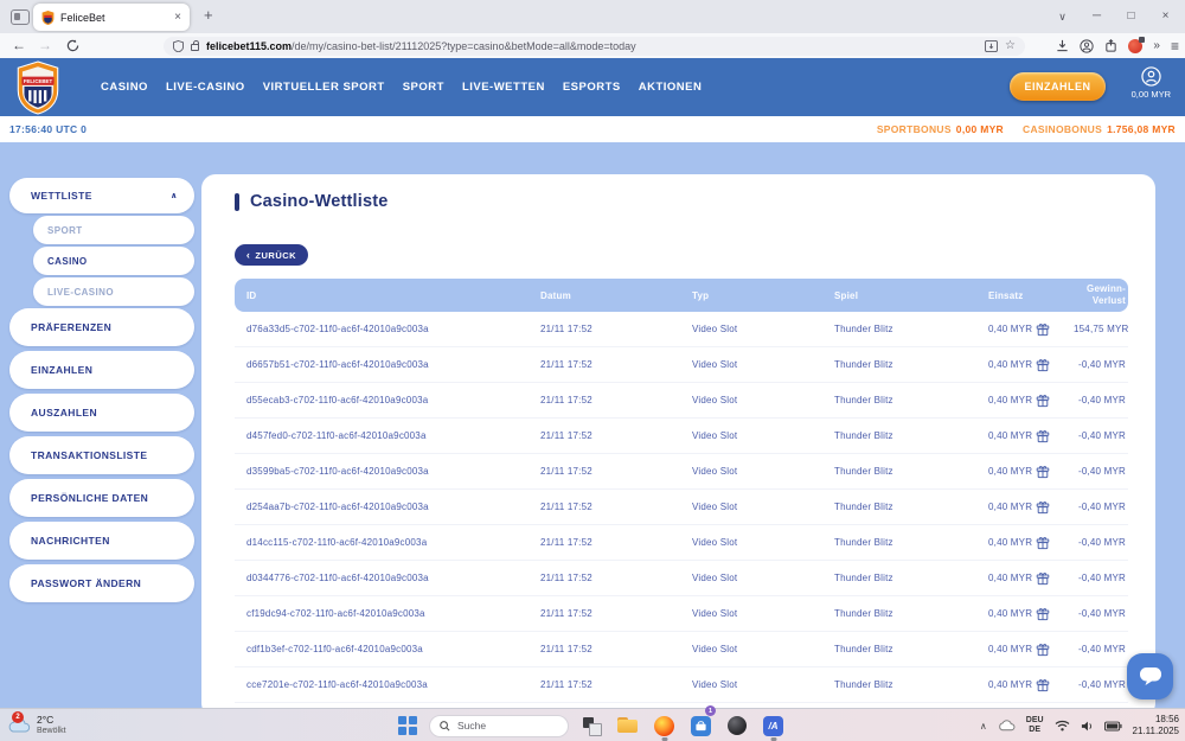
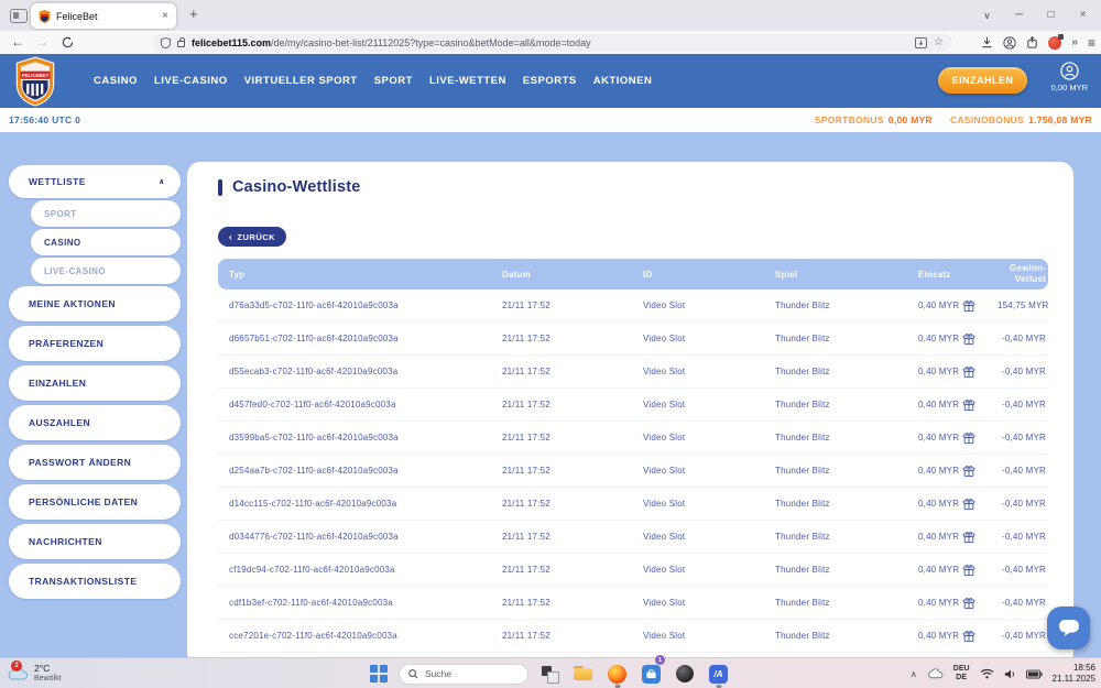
  FeliceBet
  ×
  +
  ∨
  ─
  □
  ×
  ←
  →
  felicebet115.com/de/my/casino-bet-list/21112025?type=casino&betMode=all&mode=today
  ☆
  »
  ≡
  CASINO
  LIVE-CASINO
  VIRTUELLER SPORT
  SPORT
  LIVE-WETTEN
  ESPORTS
  AKTIONEN
  EINZAHLEN
  0,00 MYR
  17:56:40 UTC 0
  SPORTBONUS
  0,00 MYR
  CASINOBONUS
  1.756,08 MYR
  WETTLISTE
  SPORT
  CASINO
  LIVE-CASINO
+ MEINE AKTIONEN
  PRÄFERENZEN
  EINZAHLEN
  AUSZAHLEN
- TRANSAKTIONSLISTE
+ PASSWORT ÄNDERN
  PERSÖNLICHE DATEN
  NACHRICHTEN
- PASSWORT ÄNDERN
+ TRANSAKTIONSLISTE
  Casino-Wettliste
  ‹
  ZURÜCK
- ID
+ Typ
  Datum
- Typ
+ ID
  Spiel
  Einsatz
  Gewinn-Verlust
  d76a33d5-c702-11f0-ac6f-42010a9c003a
  21/11 17:52
  Video Slot
  Thunder Blitz
  0,40 MYR
  154,75 MYR
  d6657b51-c702-11f0-ac6f-42010a9c003a
  21/11 17:52
  Video Slot
  Thunder Blitz
  0,40 MYR
  -0,40 MYR
  d55ecab3-c702-11f0-ac6f-42010a9c003a
  21/11 17:52
  Video Slot
  Thunder Blitz
  0,40 MYR
  -0,40 MYR
  d457fed0-c702-11f0-ac6f-42010a9c003a
  21/11 17:52
  Video Slot
  Thunder Blitz
  0,40 MYR
  -0,40 MYR
  d3599ba5-c702-11f0-ac6f-42010a9c003a
  21/11 17:52
  Video Slot
  Thunder Blitz
  0,40 MYR
  -0,40 MYR
  d254aa7b-c702-11f0-ac6f-42010a9c003a
  21/11 17:52
  Video Slot
  Thunder Blitz
  0,40 MYR
  -0,40 MYR
  d14cc115-c702-11f0-ac6f-42010a9c003a
  21/11 17:52
  Video Slot
  Thunder Blitz
  0,40 MYR
  -0,40 MYR
  d0344776-c702-11f0-ac6f-42010a9c003a
  21/11 17:52
  Video Slot
  Thunder Blitz
  0,40 MYR
  -0,40 MYR
  cf19dc94-c702-11f0-ac6f-42010a9c003a
  21/11 17:52
  Video Slot
  Thunder Blitz
  0,40 MYR
  -0,40 MYR
  cdf1b3ef-c702-11f0-ac6f-42010a9c003a
  21/11 17:52
  Video Slot
  Thunder Blitz
  0,40 MYR
  -0,40 MYR
  cce7201e-c702-11f0-ac6f-42010a9c003a
  21/11 17:52
  Video Slot
  Thunder Blitz
  0,40 MYR
  -0,40 MYR
  2°C
  Suche
  /A
  ∧
  18:56
  21.11.2025
